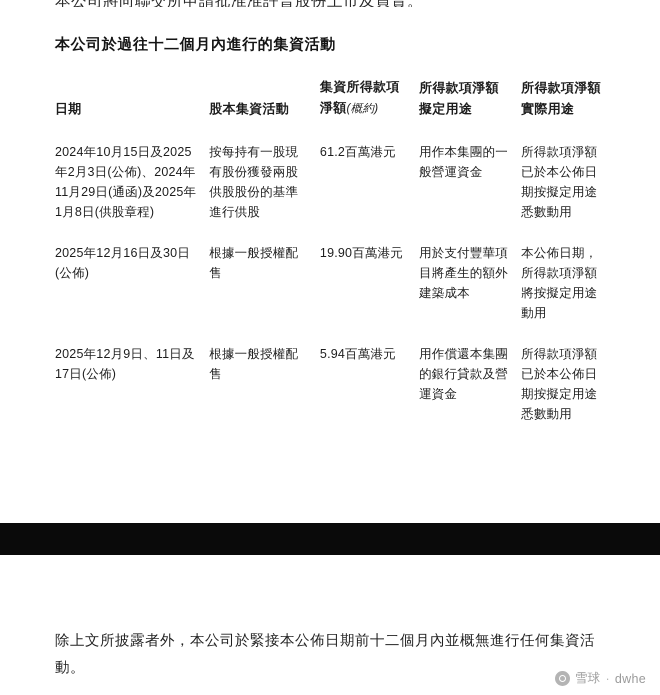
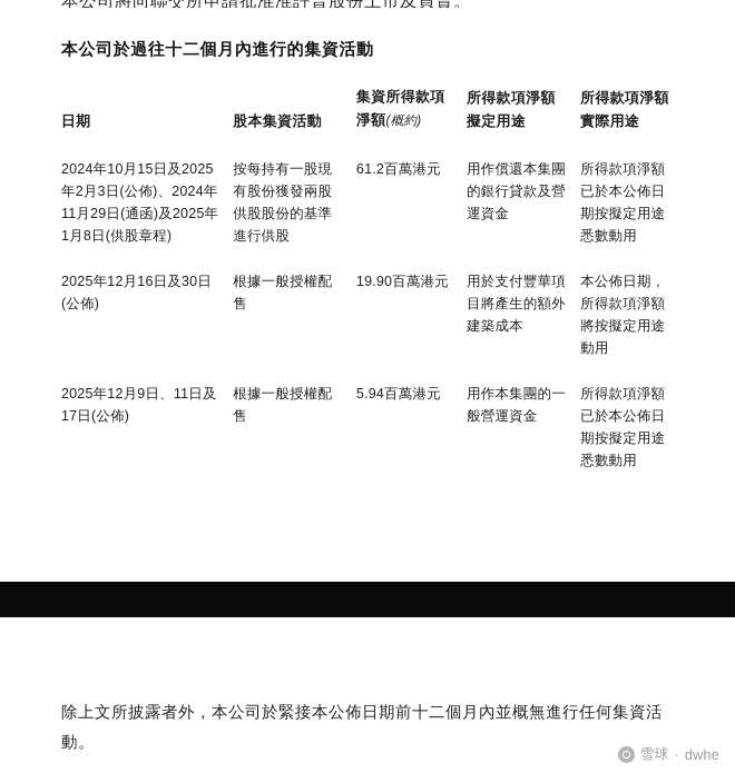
  本公司將向聯交所申請批准准許普股份上市及買賣。
  本公司於過往十二個月內進行的集資活動
  日期	股本集資活動	集資所得款項 淨額(概約)	所得款項淨額 擬定用途	所得款項淨額 實際用途
- 2024年10月15日及2025年2月3日(公佈)、2024年11月29日(通函)及2025年1月8日(供股章程)	按每持有一股現有股份獲發兩股供股股份的基準進行供股	61.2百萬港元	用作本集團的一般營運資金	所得款項淨額已於本公佈日期按擬定用途悉數動用
+ 2024年10月15日及2025年2月3日(公佈)、2024年11月29日(通函)及2025年1月8日(供股章程)	按每持有一股現有股份獲發兩股供股股份的基準進行供股	61.2百萬港元	用作償還本集團的銀行貸款及營運資金	所得款項淨額已於本公佈日期按擬定用途悉數動用
  2025年12月16日及30日(公佈)	根據一般授權配售	19.90百萬港元	用於支付豐華項目將產生的額外建築成本	本公佈日期，所得款項淨額將按擬定用途動用
- 2025年12月9日、11日及17日(公佈)	根據一般授權配售	5.94百萬港元	用作償還本集團的銀行貸款及營運資金	所得款項淨額已於本公佈日期按擬定用途悉數動用
+ 2025年12月9日、11日及17日(公佈)	根據一般授權配售	5.94百萬港元	用作本集團的一般營運資金	所得款項淨額已於本公佈日期按擬定用途悉數動用
  除上文所披露者外，本公司於緊接本公佈日期前十二個月內並概無進行任何集資活動。
  雪球
  ·
  dwhe
